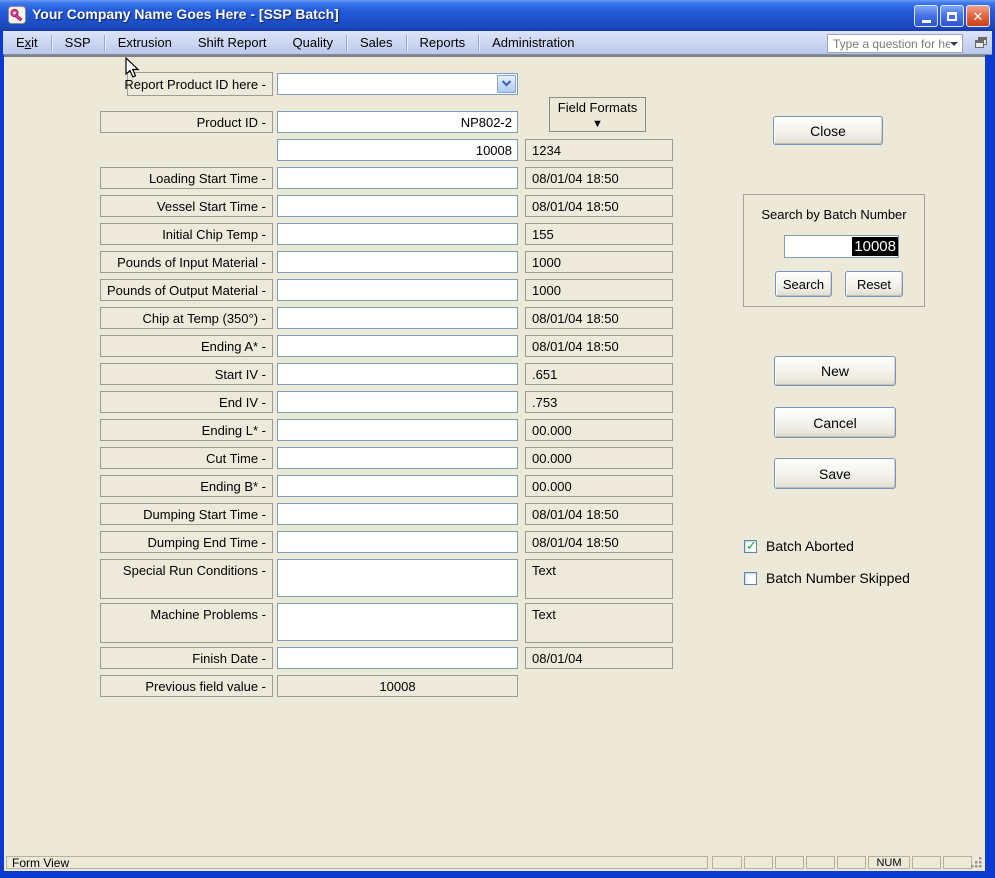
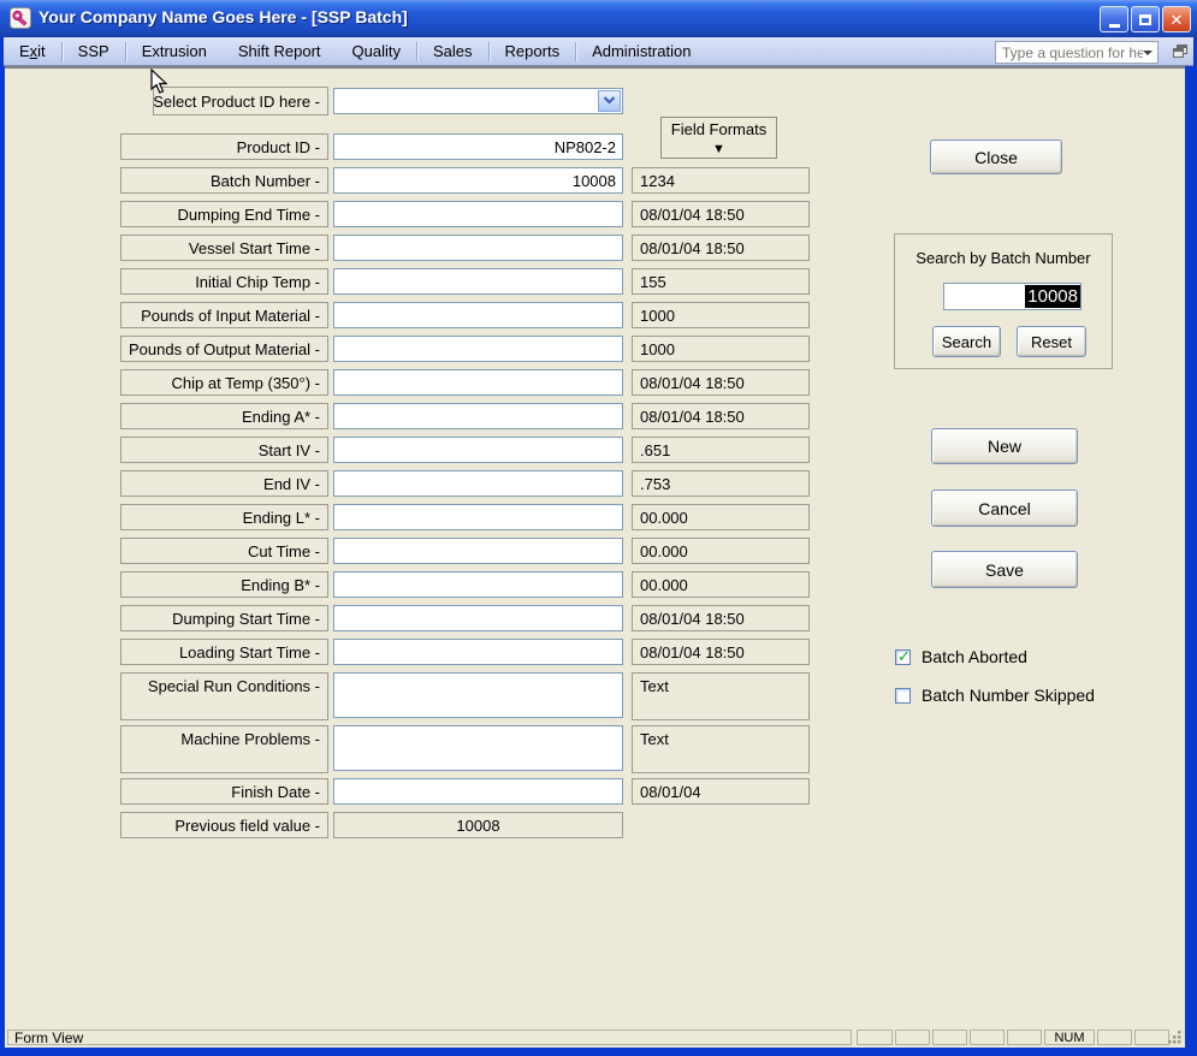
  Your Company Name Goes Here - [SSP Batch]
  ✕
  E
  x
  it
  SSP
  Extrusion
  Shift Report
  Quality
  Sales
  Reports
  Administration
  Type a question for he
- Report Product ID here -
+ Select Product ID here -
  Field Formats
  ▼
  Product ID -
  NP802-2
+ Batch Number -
  10008
  1234
- Loading Start Time -
+ Dumping End Time -
  08/01/04 18:50
  Vessel Start Time -
  08/01/04 18:50
  Initial Chip Temp -
  155
  Pounds of Input Material -
  1000
  Pounds of Output Material -
  1000
  Chip at Temp (350°) -
  08/01/04 18:50
  Ending A* -
  08/01/04 18:50
  Start IV -
  .651
  End IV -
  .753
  Ending L* -
  00.000
  Cut Time -
  00.000
  Ending B* -
  00.000
  Dumping Start Time -
  08/01/04 18:50
- Dumping End Time -
+ Loading Start Time -
  08/01/04 18:50
  Special Run Conditions -
  Text
  Machine Problems -
  Text
  Finish Date -
  08/01/04
  Previous field value -
  10008
  Close
  Search by Batch Number
  10008
  Search
  Reset
  New
  Cancel
  Save
  ✓
  Batch Aborted
  Batch Number Skipped
  Form View
  NUM
